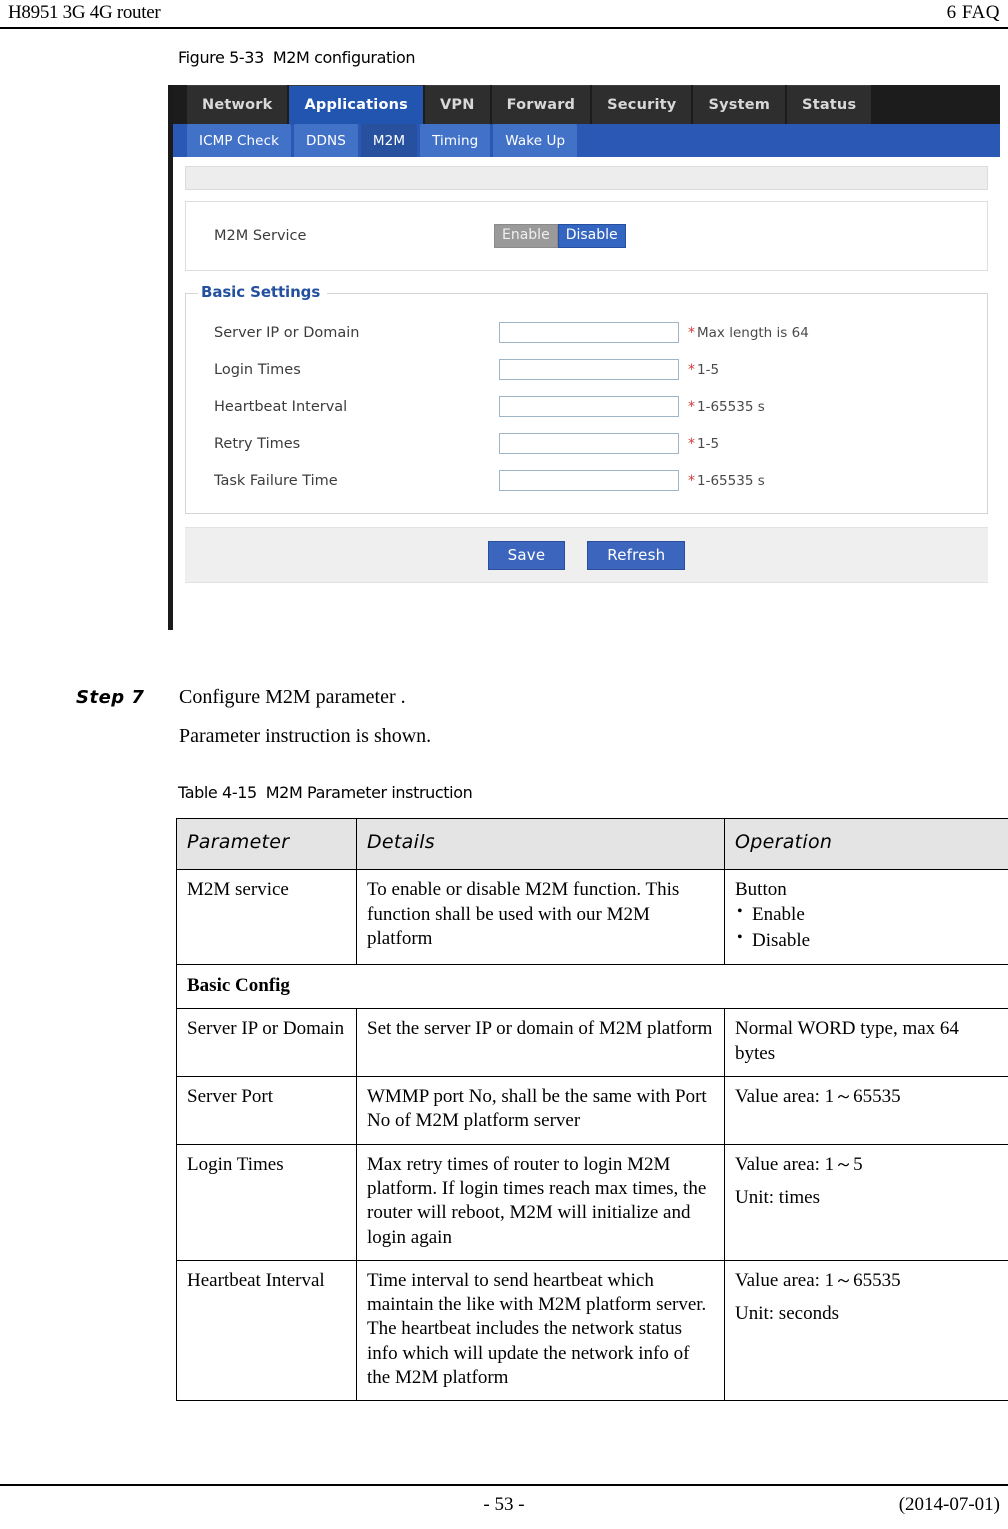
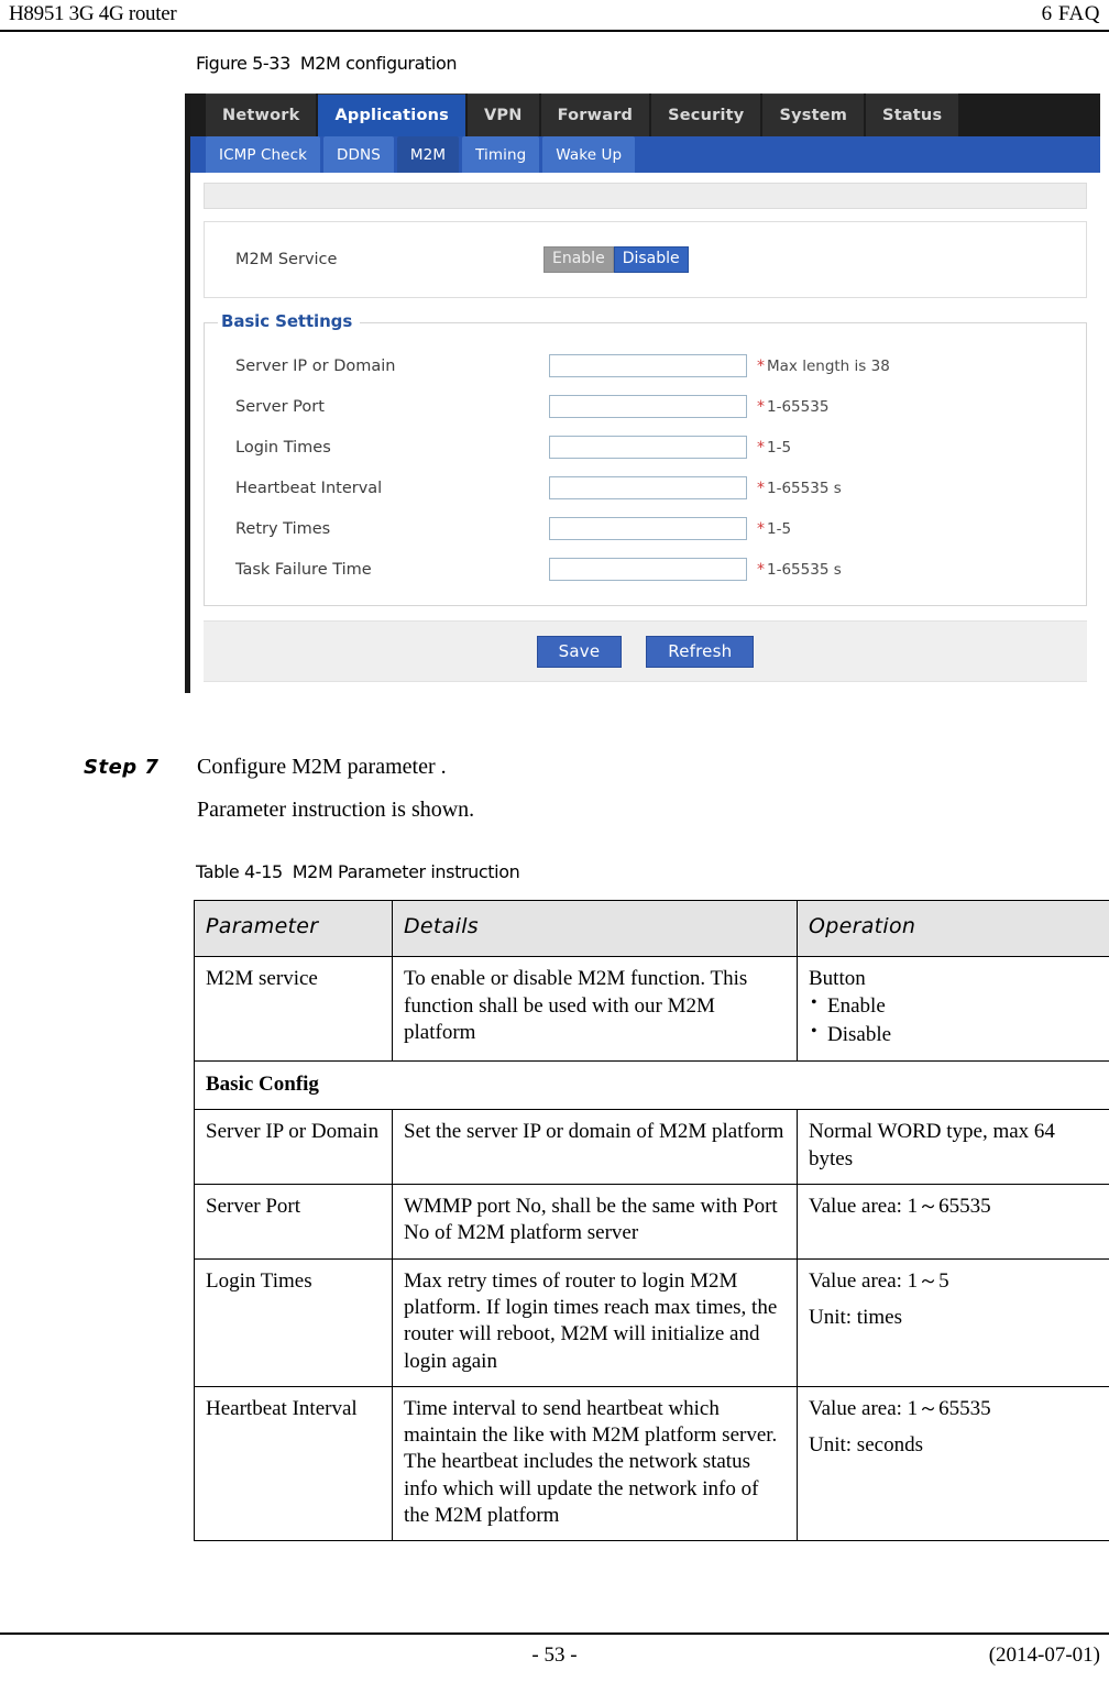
  H8951 3G 4G router
  6 FAQ
  Figure 5-33 M2M configuration
  Network
  Applications
  VPN
  Forward
  Security
  System
  Status
  ICMP Check
  DDNS
  M2M
  Timing
  Wake Up
  M2M Service
  Enable
  Disable
  Basic Settings
  Server IP or Domain
- * Max length is 64
+ * Max length is 38
+ Server Port
+ * 1-65535
  Login Times
  * 1-5
  Heartbeat Interval
  * 1-65535 s
  Retry Times
  * 1-5
  Task Failure Time
  * 1-65535 s
  Save
  Refresh
  Step 7
  Configure M2M parameter .
  Parameter instruction is shown.
  Table 4-15 M2M Parameter instruction
  Parameter	Details	Operation
  M2M service	To enable or disable M2M function. This function shall be used with our M2M platform	Button Enable Disable
  Basic Config
  Server IP or Domain	Set the server IP or domain of M2M platform	Normal WORD type, max 64 bytes
  Server Port	WMMP port No, shall be the same with Port No of M2M platform server	Value area: 1～65535
  Login Times	Max retry times of router to login M2M platform. If login times reach max times, the router will reboot, M2M will initialize and login again	Value area: 1～5 Unit: times
  Heartbeat Interval	Time interval to send heartbeat which maintain the like with M2M platform server. The heartbeat includes the network status info which will update the network info of the M2M platform	Value area: 1～65535 Unit: seconds
  - 53 -
  (2014-07-01)
